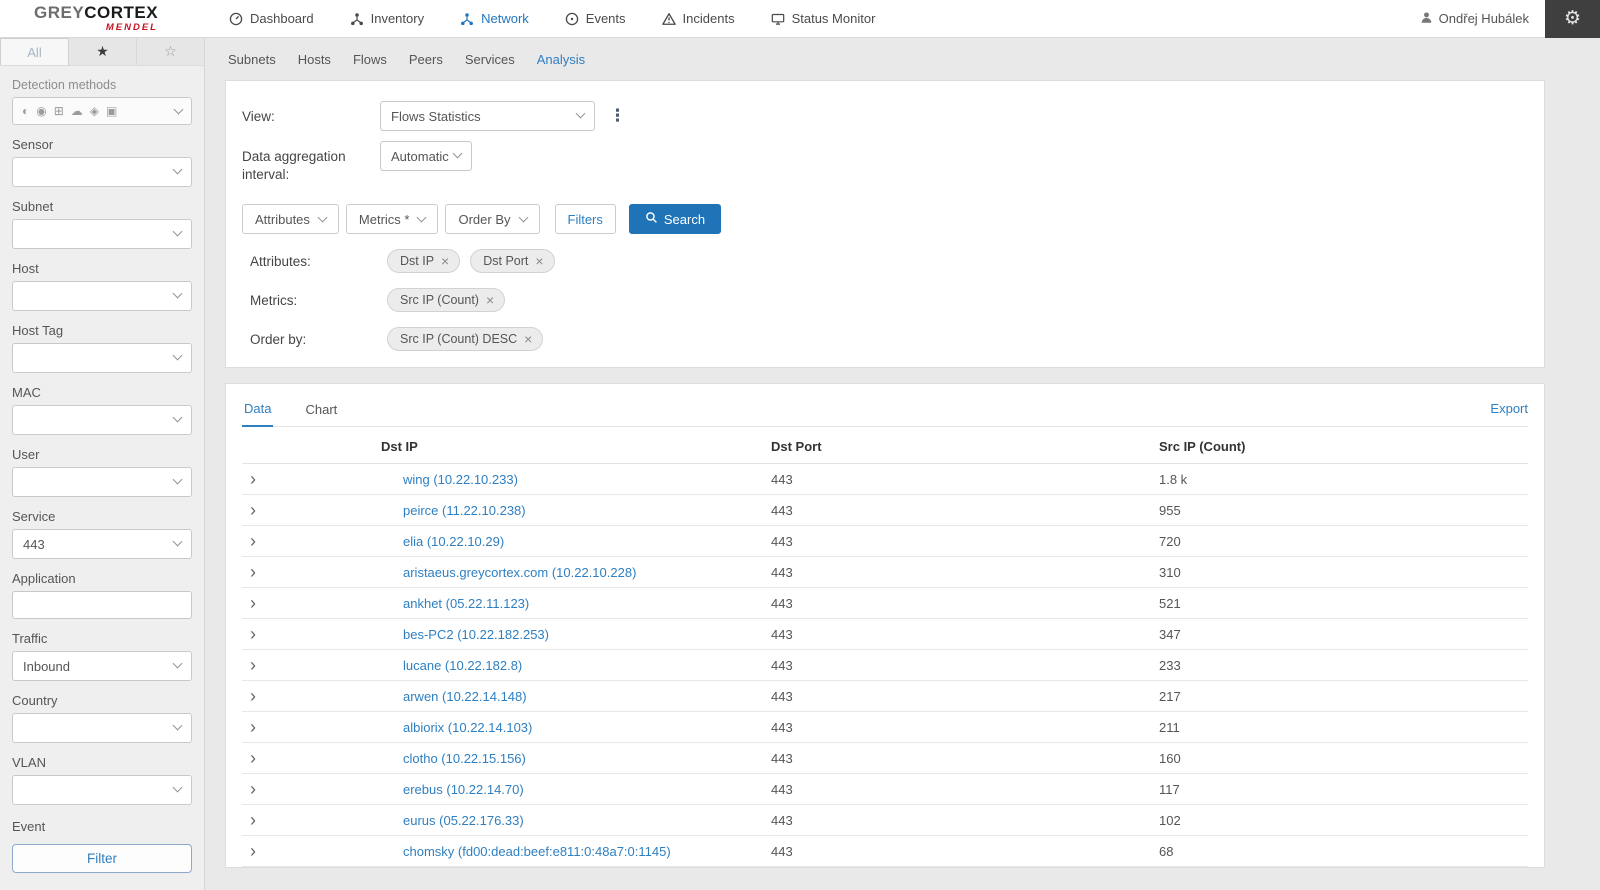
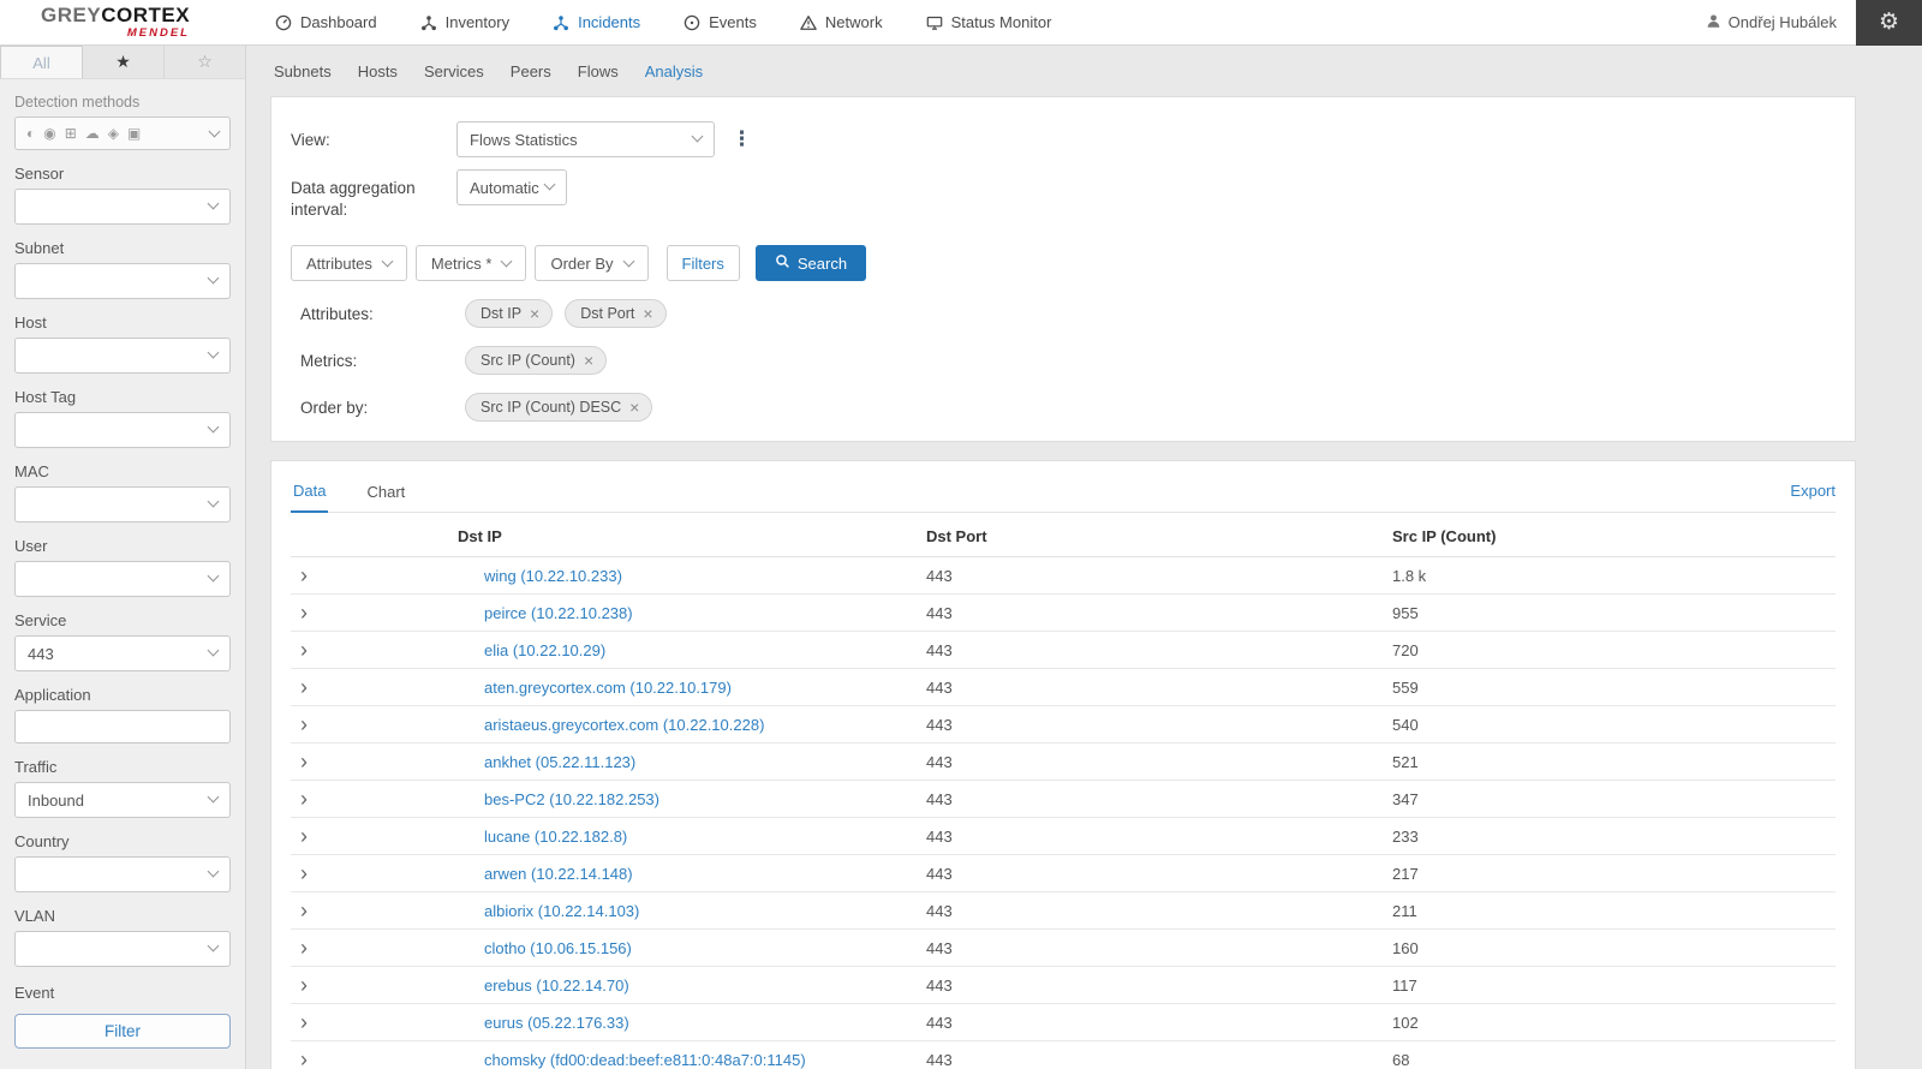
  GREYCORTEX
  MENDEL
  Dashboard
  Inventory
- Network
+ Incidents
  Events
- Incidents
+ Network
  Status Monitor
  Ondřej Hubálek
  ⚙
  All
  ★
  ☆
  Detection methods
  ◐
  ◉
  ⊞
  ☁
  ◈
  ▣
  Sensor
  Subnet
  Host
  Host Tag
  MAC
  User
  Service
  443
  Application
  Traffic
  Inbound
  Country
  VLAN
  Event
  Filter
  Subnets
  Hosts
- Flows
+ Services
  Peers
- Services
+ Flows
  Analysis
  View:
  Flows Statistics
  ⋮
  Data aggregation interval:
  Automatic
  Attributes
  Metrics *
  Order By
  Filters
  Search
  Attributes:
  Dst IP
  ×
  Dst Port
  ×
  Metrics:
  Src IP (Count)
  ×
  Order by:
  Src IP (Count) DESC
  ×
  Data
  Chart
  Export
  	Dst IP	Dst Port	Src IP (Count)
  ›	wing (10.22.10.233)	443	1.8 k
- ›	peirce (11.22.10.238)	443	955
+ ›	peirce (10.22.10.238)	443	955
  ›	elia (10.22.10.29)	443	720
+ ›	aten.greycortex.com (10.22.10.179)	443	559
- ›	aristaeus.greycortex.com (10.22.10.228)	443	310
+ ›	aristaeus.greycortex.com (10.22.10.228)	443	540
  ›	ankhet (05.22.11.123)	443	521
  ›	bes-PC2 (10.22.182.253)	443	347
  ›	lucane (10.22.182.8)	443	233
  ›	arwen (10.22.14.148)	443	217
  ›	albiorix (10.22.14.103)	443	211
- ›	clotho (10.22.15.156)	443	160
+ ›	clotho (10.06.15.156)	443	160
  ›	erebus (10.22.14.70)	443	117
  ›	eurus (05.22.176.33)	443	102
  ›	chomsky (fd00:dead:beef:e811:0:48a7:0:1145)	443	68
